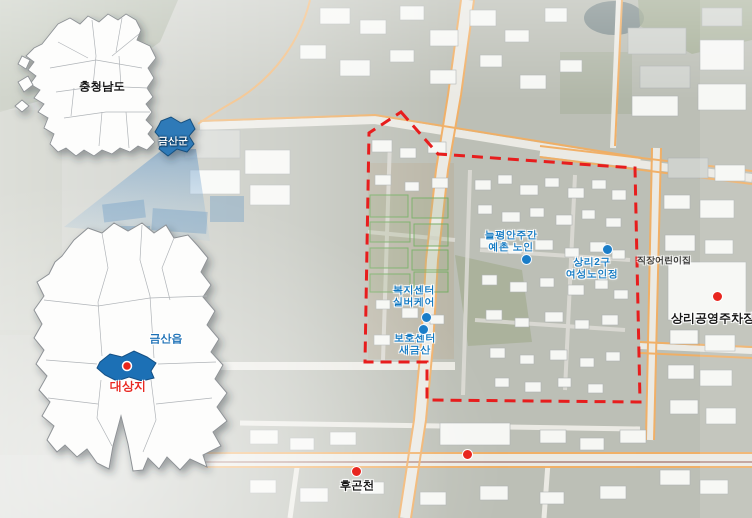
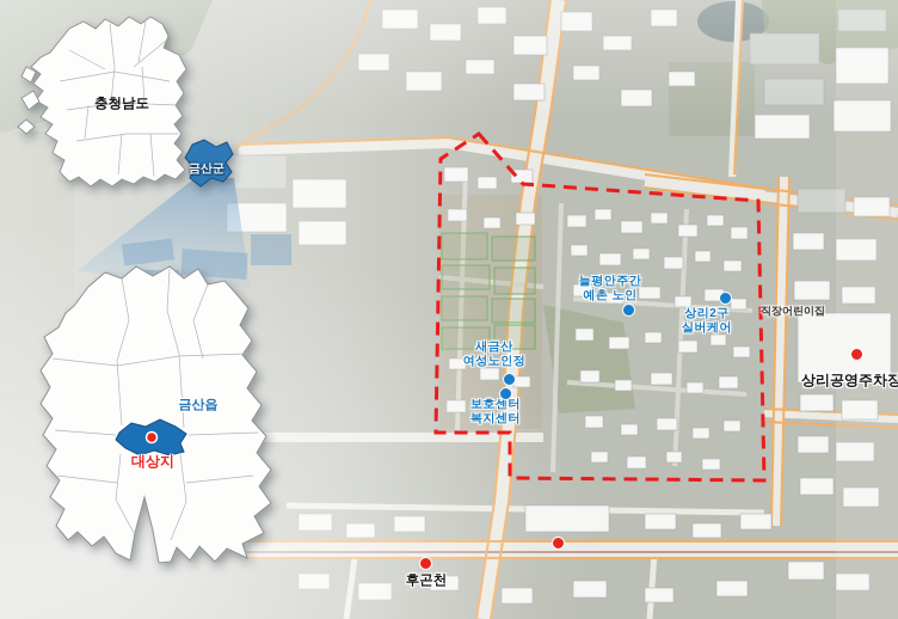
  직장어린이집
  늘평안주간
  예촌 노인
  상리2구
- 여성노인정
+ 실버케어
- 복지센터
+ 새금산
- 실버케어
+ 여성노인정
  보호센터
- 새금산
+ 복지센터
  상리공영주차장
  후곤천
  충청남도
  금산군
  금산읍
  대상지
